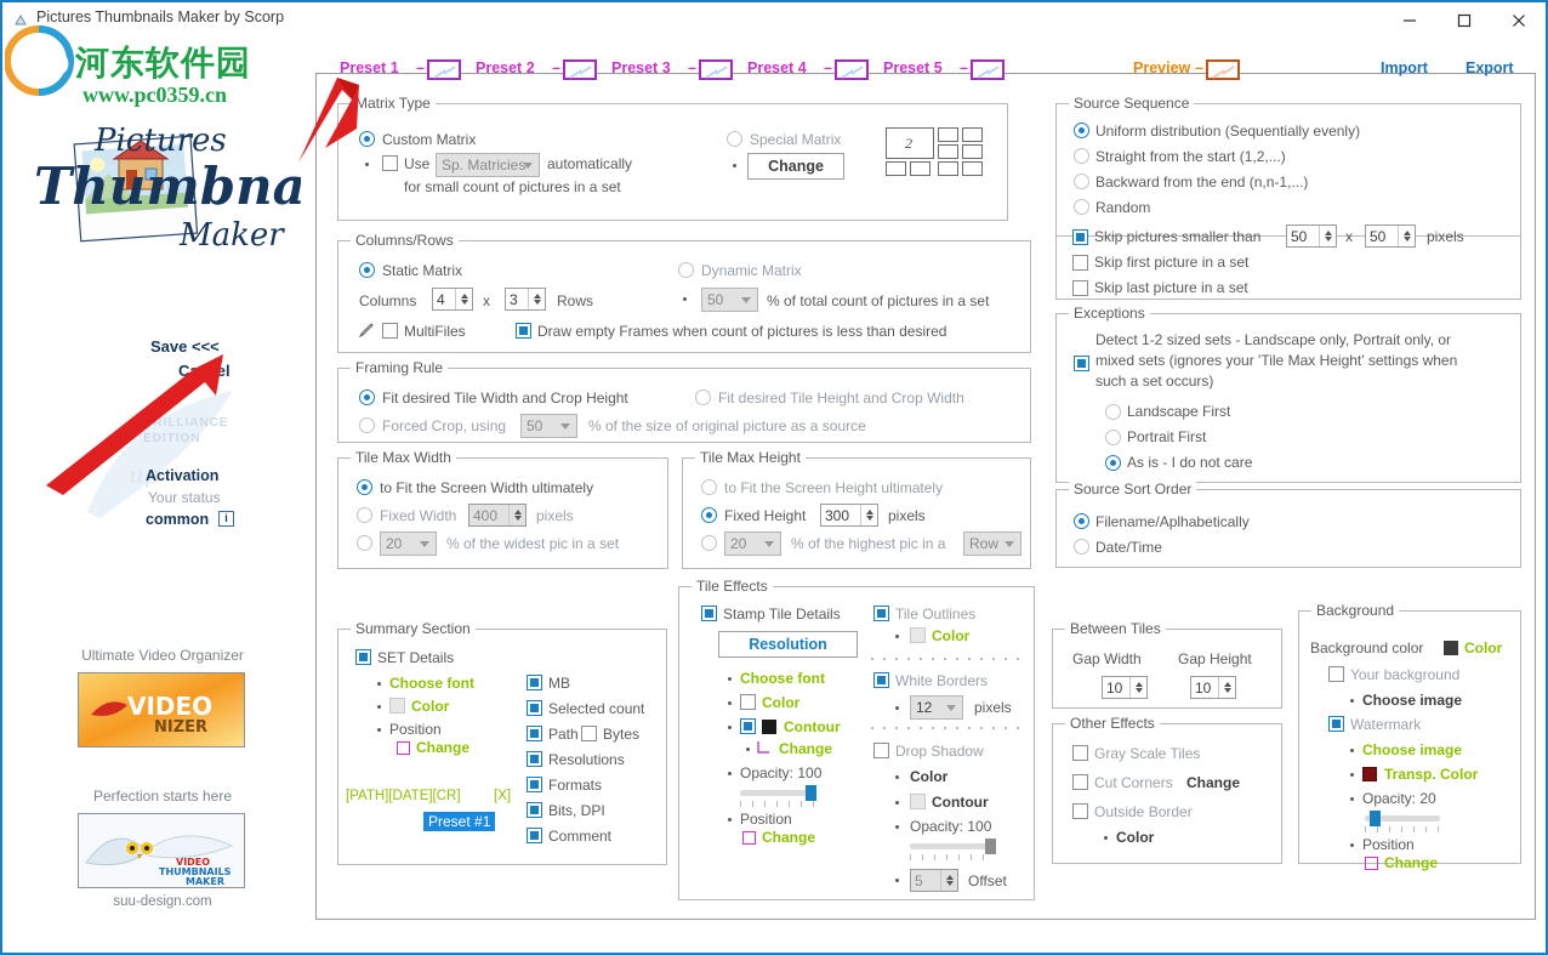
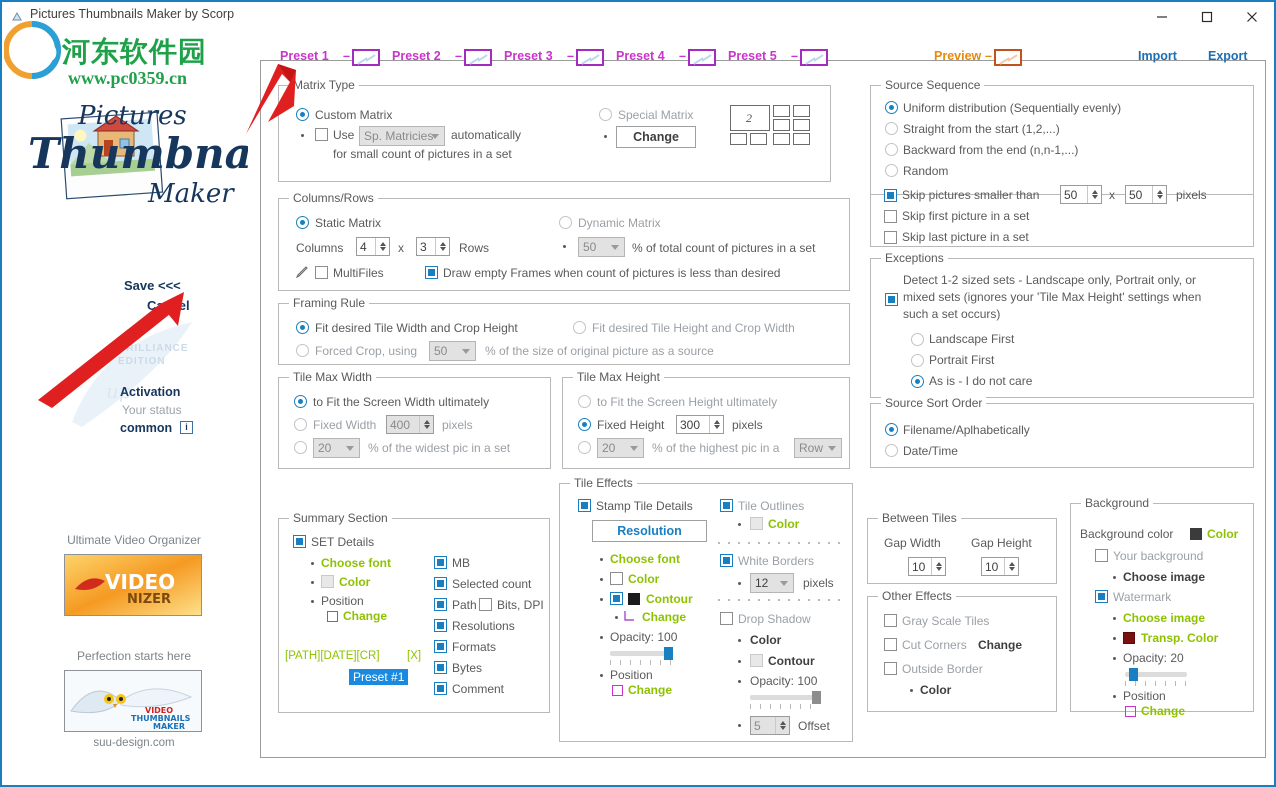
  Pictures Thumbnails Maker by Scorp
  1D
  河东软件园
  www.pc0359.cn
  Pictures
  Thumbna
  Maker
  Save <<<
  up
  RILLIANCE
  EDITION
  Activation
  Your status
  common
  i
  Ultimate Video Organizer
  VIDEO
  NIZER
  Perfection starts here
  VIDEO
  THUMBNAILS
  MAKER
  suu-design.com
  Preset 1
  –
  Preset 2
  –
  Preset 3
  –
  Preset 4
  –
  Preset 5
  –
  Preview
  –
  Import
  Export
  Matrix Type
  Custom Matrix
  Use
  Sp. Matricies
  automatically
  for small count of pictures in a set
  Special Matrix
  Change
  2
  Columns/Rows
  Static Matrix
  Columns
  4
  x
  3
  Rows
  MultiFiles
  Draw empty Frames when count of pictures is less than desired
  Dynamic Matrix
  50
  % of total count of pictures in a set
  Framing Rule
  Fit desired Tile Width and Crop Height
  Fit desired Tile Height and Crop Width
  Forced Crop, using
  50
  % of the size of original picture as a source
  Tile Max Width
  to Fit the Screen Width ultimately
  Fixed Width
  400
  pixels
  20
  % of the widest pic in a set
  Tile Max Height
  to Fit the Screen Height ultimately
  Fixed Height
  300
  pixels
  20
  % of the highest pic in a
  Row
  Summary Section
  SET Details
  Choose font
  Color
  Position
  Change
  [PATH][DATE][CR]
  [X]
  Preset #1
  MB
  Selected count
  Path
- Bytes
+ Bits, DPI
  Resolutions
  Formats
- Bits, DPI
+ Bytes
  Comment
  Tile Effects
  Stamp Tile Details
  Resolution
  Choose font
  Color
  Contour
  Change
  Opacity: 100
  Position
  Change
  Tile Outlines
  Color
  White Borders
  12
  pixels
  Drop Shadow
  Color
  Contour
  Opacity: 100
  5
  Offset
  Source Sequence
  Uniform distribution (Sequentially evenly)
  Straight from the start (1,2,...)
  Backward from the end (n,n-1,...)
  Random
  Skip pictures smaller than
  50
  x
  50
  pixels
  Skip first picture in a set
  Skip last picture in a set
  Exceptions
  Detect 1-2 sized sets - Landscape only, Portrait only, or
  mixed sets (ignores your 'Tile Max Height' settings when
  such a set occurs)
  Landscape First
  Portrait First
  As is - I do not care
  Source Sort Order
  Filename/Aplhabetically
  Date/Time
  Between Tiles
  Gap Width
  10
  Gap Height
  10
  Other Effects
  Gray Scale Tiles
  Cut Corners
  Change
  Outside Border
  Color
  Background
  Background color
  Color
  Your background
  Choose image
  Watermark
  Choose image
  Transp. Color
  Opacity: 20
  Position
  Change
